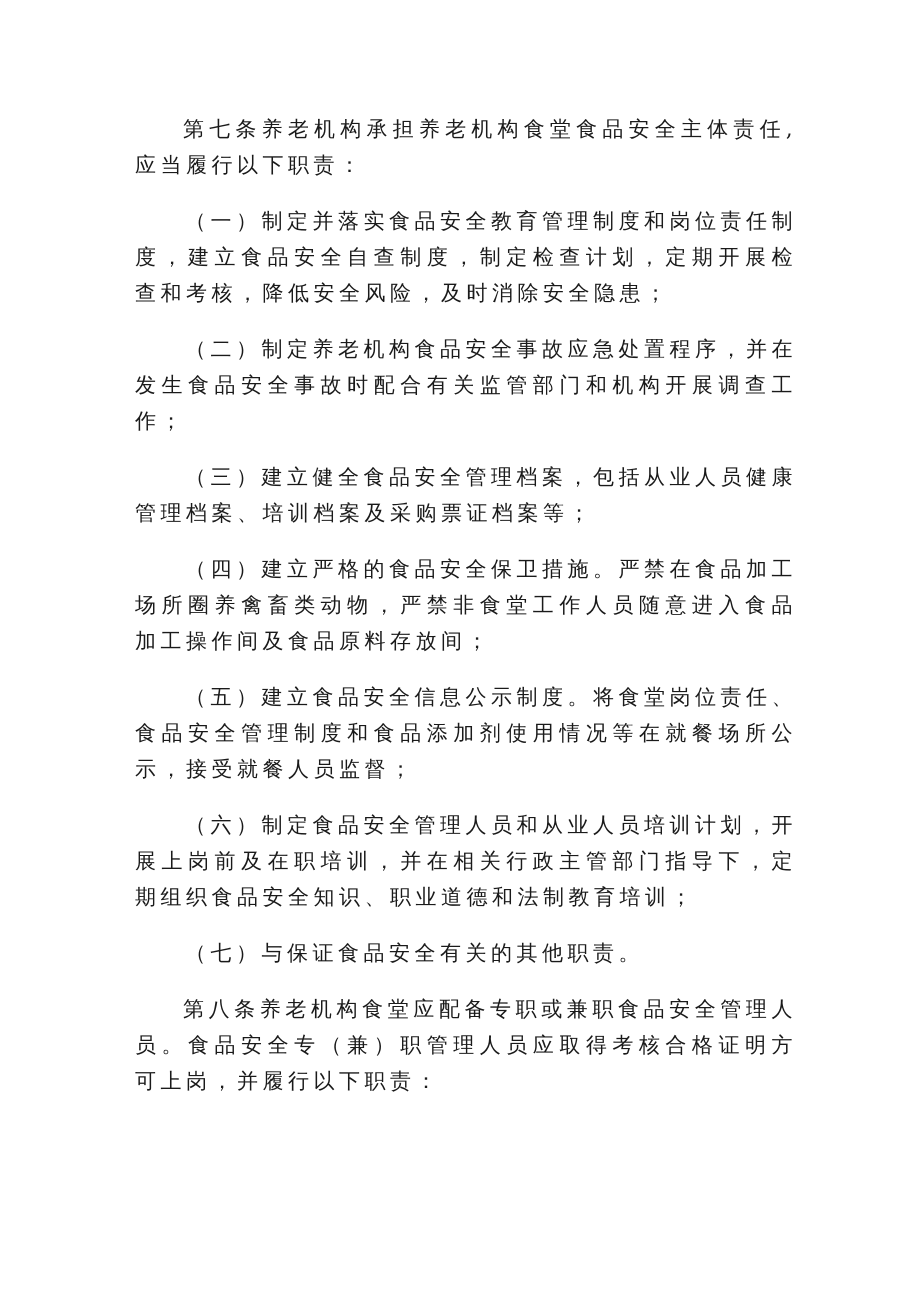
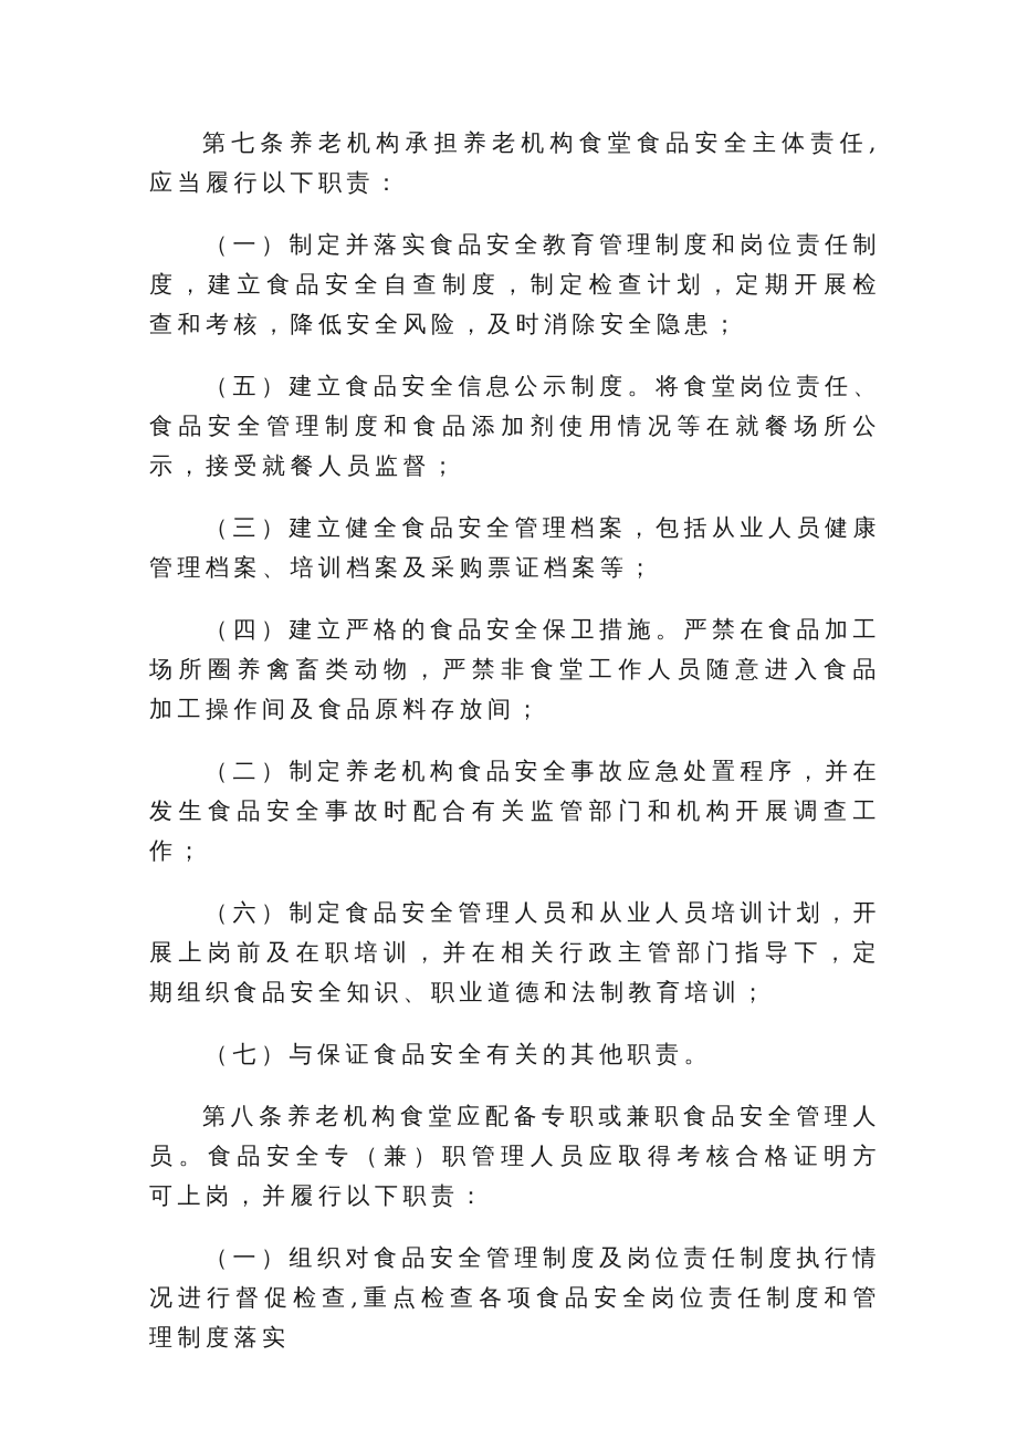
  第七条养老机构承担养老机构食堂食品安全主体责任,应当履行以下职责：
  （一）制定并落实食品安全教育管理制度和岗位责任制度，建立食品安全自查制度，制定检查计划，定期开展检查和考核，降低安全风险，及时消除安全隐患；
- （二）制定养老机构食品安全事故应急处置程序，并在发生食品安全事故时配合有关监管部门和机构开展调查工作；
+ （五）建立食品安全信息公示制度。将食堂岗位责任、食品安全管理制度和食品添加剂使用情况等在就餐场所公示，接受就餐人员监督；
  （三）建立健全食品安全管理档案，包括从业人员健康管理档案、培训档案及采购票证档案等；
  （四）建立严格的食品安全保卫措施。严禁在食品加工场所圈养禽畜类动物，严禁非食堂工作人员随意进入食品加工操作间及食品原料存放间；
- （五）建立食品安全信息公示制度。将食堂岗位责任、食品安全管理制度和食品添加剂使用情况等在就餐场所公示，接受就餐人员监督；
+ （二）制定养老机构食品安全事故应急处置程序，并在发生食品安全事故时配合有关监管部门和机构开展调查工作；
  （六）制定食品安全管理人员和从业人员培训计划，开展上岗前及在职培训，并在相关行政主管部门指导下，定期组织食品安全知识、职业道德和法制教育培训；
  （七）与保证食品安全有关的其他职责。
  第八条养老机构食堂应配备专职或兼职食品安全管理人员。食品安全专（兼）职管理人员应取得考核合格证明方可上岗，并履行以下职责：
+ （一）组织对食品安全管理制度及岗位责任制度执行情况进行督促检查,重点检查各项食品安全岗位责任制度和管理制度落实
